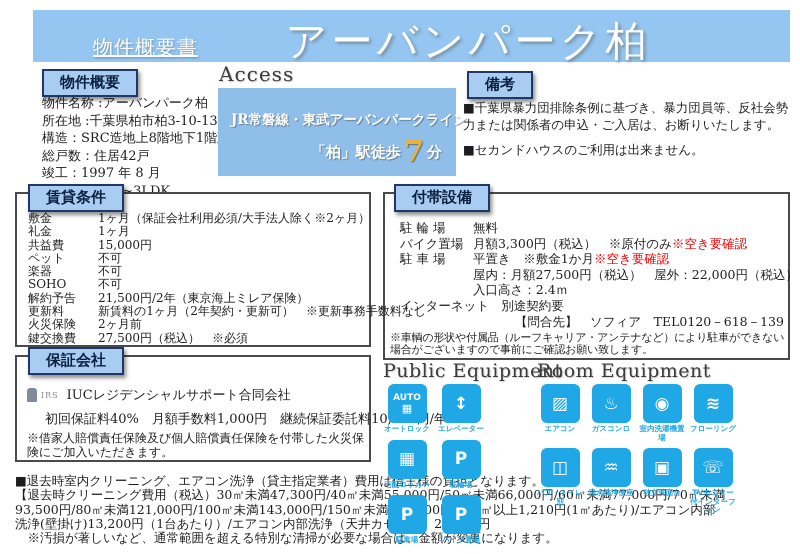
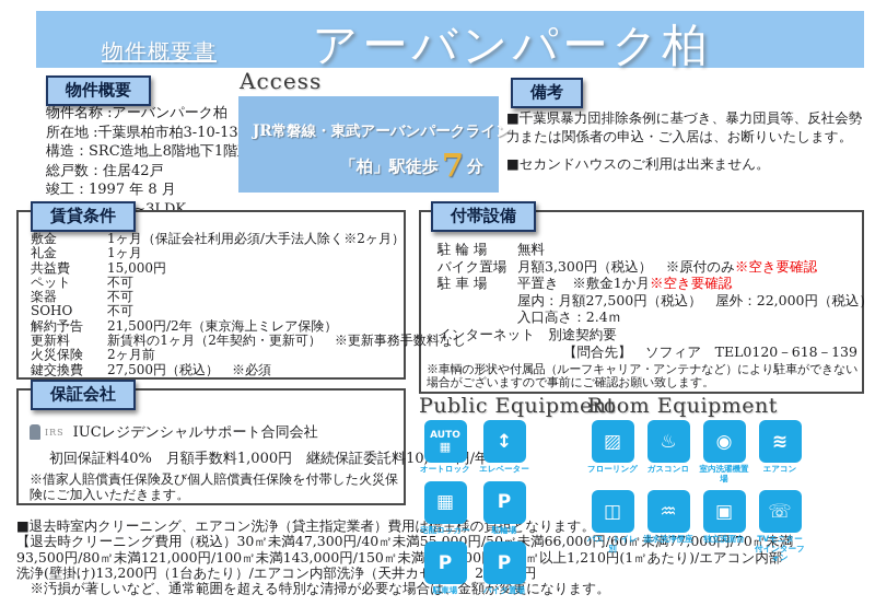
  物件概要書
  アーバンパーク柏
  物件概要
  物件名称 :アーバンパーク柏
  所在地 :千葉県柏市柏3-10-13
  構造：SRC造地上8階地下1階
  総戸数：住居42戸
  竣工：1997 年 8 月
  Access
  JR常磐線・東武アーバンパークライン
  「柏」駅徒歩 7 分
  備考
  ■千葉県暴力団排除条例に基づき、暴力団員等、反社会勢力または関係者の申込・ご入居は、お断りいたします。
  ■セカンドハウスのご利用は出来ません。
  賃貸条件
  敷金
  1ヶ月（保証会社利用必須/大手法人除く※2ヶ月）
  礼金
  1ヶ月
  共益費
  15,000円
  ペット
  不可
  楽器
  不可
  SOHO
  不可
  解約予告
  21,500円/2年（東京海上ミレア保険）
  更新料
  新賃料の1ヶ月（2年契約・更新可） ※更新事務手数料なし
  火災保険
  2ヶ月前
  鍵交換費
  27,500円（税込） ※必須
  付帯設備
  駐 輪 場
  無料
  バイク置場
  月額3,300円（税込） ※原付のみ
  ※空き要確認
  駐 車 場
  平置き ※敷金1か月
  ※空き要確認
  屋内：月額27,500円（税込） 屋外：22,000円（税込）
  入口高さ：2.4ｍ
  インターネット
  別途契約要
  【問合先】 ソフィア TEL0120－618－139
  ※車輌の形状や付属品（ルーフキャリア・アンテナなど）により駐車ができない場合がございますので事前にご確認お願い致します。
  保証会社
  IRS
  IUCレジデンシャルサポート合同会社
  初回保証料40% 月額手数料1,000円 継続保証委託料10
  ※借家人賠償責任保険及び個人賠償責任保険を付帯した火災保険にご加入いただきます。
  Public Equipment
  Room Equipment
  AUTO
  ▦
  オートロック
  ↕
  エレベーター
  ▦
  宅配ロッカー
  P
  駐輪場
  P
  駐車場
  P
  バイク置場
  ▨
- エアコン
+ フローリング
  ♨
  ガスコンロ
  ◉
  室内洗濯機置場
  ≋
- フローリング
+ エアコン
  ◫
  バス・トイレ別
  ♒
  温水洗浄便座
  ▣
  独立洗面台
  ☏
  TVモニター付インターフォン
  ■退去時室内クリーニング、エアコン洗浄（貸主指定業者）費用は借主様の負担となります。
  【退去時クリーニング費用（税込）30㎡未満47,300円/40㎡未満5円/未満66,000円/60㎡未満77,000円/70㎡未満
  93,500円/80㎡未満121,000円/100㎡未満143,000円/150㎡未満00㎡以上1,210円(1㎡あたり)/エアコン内部
  洗浄(壁掛け)13,200円（1台あたり）/エアコン内部洗浄（天井カ）2円
  ※汚損が著しいなど、通常範囲を超える特別な清掃が必要な場合は、金額が変更になります。
